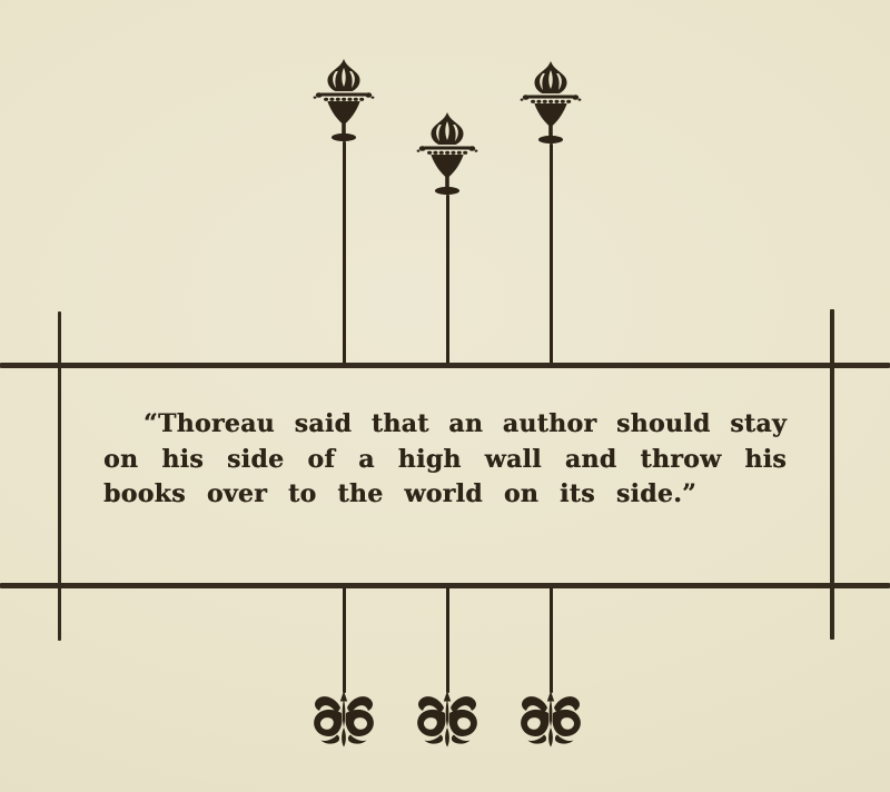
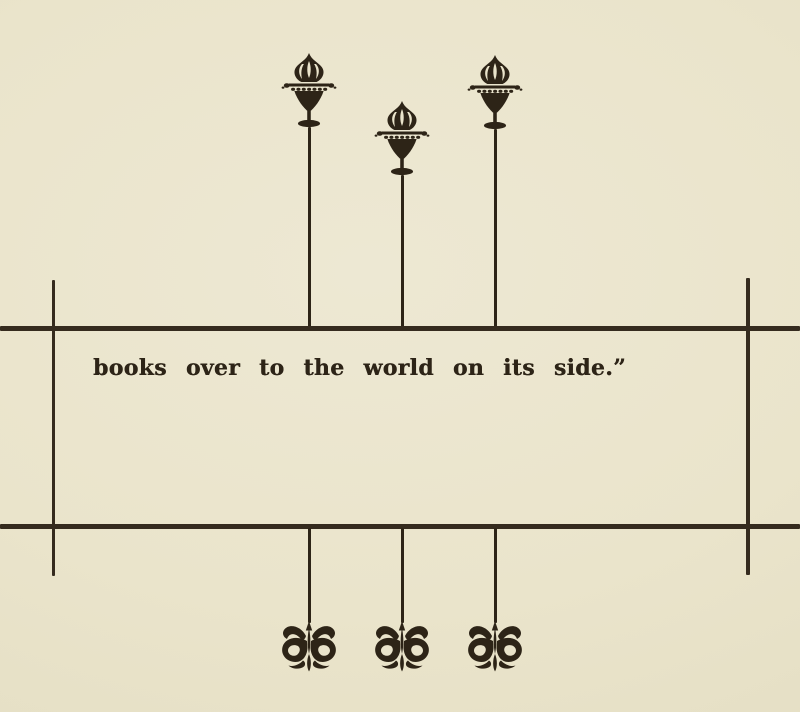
- “Thoreau said that an author should stay
- on his side of a high wall and throw his
  books over to the world on its side.”
